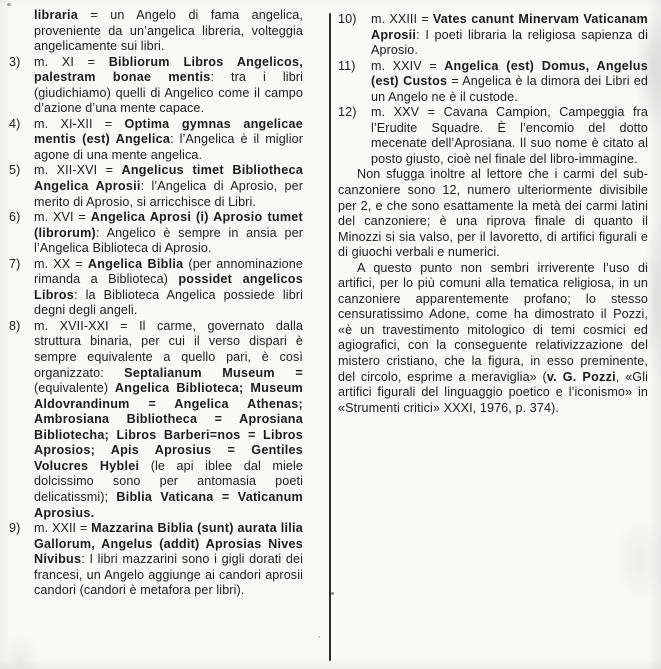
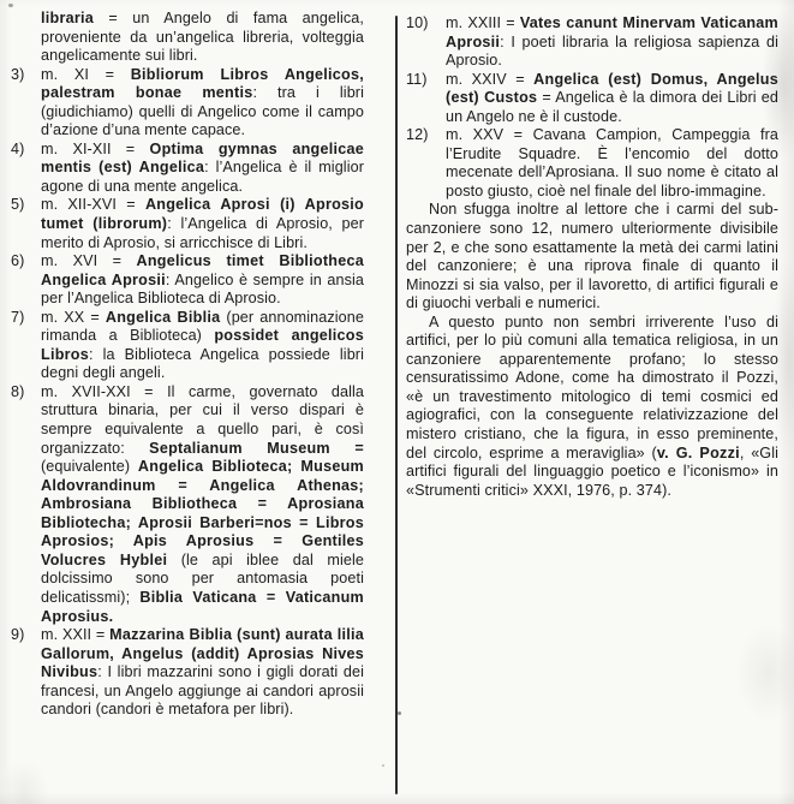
  libraria = un Angelo di fama angelica, proveniente da un’angelica libreria, volteggia angelicamente sui libri.
  3)
  m. XI = Bibliorum Libros Angelicos, palestram bonae mentis: tra i libri (giudichiamo) quelli di Angelico come il campo d’azione d’una mente capace.
  4)
  m. XI-XII = Optima gymnas angelicae mentis (est) Angelica: l’Angelica è il miglior agone di una mente angelica.
  5)
- m. XII-XVI = Angelicus timet Bibliotheca Angelica Aprosii: l’Angelica di Aprosio, per merito di Aprosio, si arricchisce di Libri.
+ m. XII-XVI = Angelica Aprosi (i) Aprosio tumet (librorum): l’Angelica di Aprosio, per merito di Aprosio, si arricchisce di Libri.
  6)
- m. XVI = Angelica Aprosi (i) Aprosio tumet (librorum): Angelico è sempre in ansia per l’Angelica Biblioteca di Aprosio.
+ m. XVI = Angelicus timet Bibliotheca Angelica Aprosii: Angelico è sempre in ansia per l’Angelica Biblioteca di Aprosio.
  7)
  m. XX = Angelica Biblia (per annominazione rimanda a Biblioteca) possidet angelicos Libros: la Biblioteca Angelica possiede libri degni degli angeli.
  8)
- m. XVII-XXI = Il carme, governato dalla struttura binaria, per cui il verso dispari è sempre equivalente a quello pari, è così organizzato: Septalianum Museum = (equivalente) Angelica Biblioteca; Museum Aldovrandinum = Angelica Athenas; Ambrosiana Bibliotheca = Aprosiana Bibliotecha; Libros Barberi=nos = Libros Aprosios; Apis Aprosius = Gentiles Volucres Hyblei (le api iblee dal miele dolcissimo sono per antomasia poeti delicatissmi); Biblia Vaticana = Vaticanum Aprosius.
+ m. XVII-XXI = Il carme, governato dalla struttura binaria, per cui il verso dispari è sempre equivalente a quello pari, è così organizzato: Septalianum Museum = (equivalente) Angelica Biblioteca; Museum Aldovrandinum = Angelica Athenas; Ambrosiana Bibliotheca = Aprosiana Bibliotecha; Aprosii Barberi=nos = Libros Aprosios; Apis Aprosius = Gentiles Volucres Hyblei (le api iblee dal miele dolcissimo sono per antomasia poeti delicatissmi); Biblia Vaticana = Vaticanum Aprosius.
  9)
  m. XXII = Mazzarina Biblia (sunt) aurata lilia Gallorum, Angelus (addit) Aprosias Nives Nivibus: I libri mazzarini sono i gigli dorati dei francesi, un Angelo aggiunge ai candori aprosii candori (candori è metafora per libri).
  10)
  m. XXIII = Vates canunt Minervam Vaticanam Aprosii: I poeti libraria la religiosa sapienza di Aprosio.
  11)
  m. XXIV = Angelica (est) Domus, Angelus (est) Custos = Angelica è la dimora dei Libri ed un Angelo ne è il custode.
  12)
  m. XXV = Cavana Campion, Campeggia fra l’Erudite Squadre. È l’encomio del dotto mecenate dell’Aprosiana. Il suo nome è citato al posto giusto, cioè nel finale del libro-immagine.
  Non sfugga inoltre al lettore che i carmi del sub-canzoniere sono 12, numero ulteriormente divisibile per 2, e che sono esattamente la metà dei carmi latini del canzoniere; è una riprova finale di quanto il Minozzi si sia valso, per il lavoretto, di artifici figurali e di giuochi verbali e numerici.
  A questo punto non sembri irriverente l’uso di artifici, per lo più comuni alla tematica religiosa, in un canzoniere apparentemente profano; lo stesso censuratissimo Adone, come ha dimostrato il Pozzi, «è un travestimento mitologico di temi cosmici ed agiografici, con la conseguente relativizzazione del mistero cristiano, che la figura, in esso preminente, del circolo, esprime a meraviglia» (v. G. Pozzi, «Gli artifici figurali del linguaggio poetico e l’iconismo» in «Strumenti critici» XXXI, 1976, p. 374).
